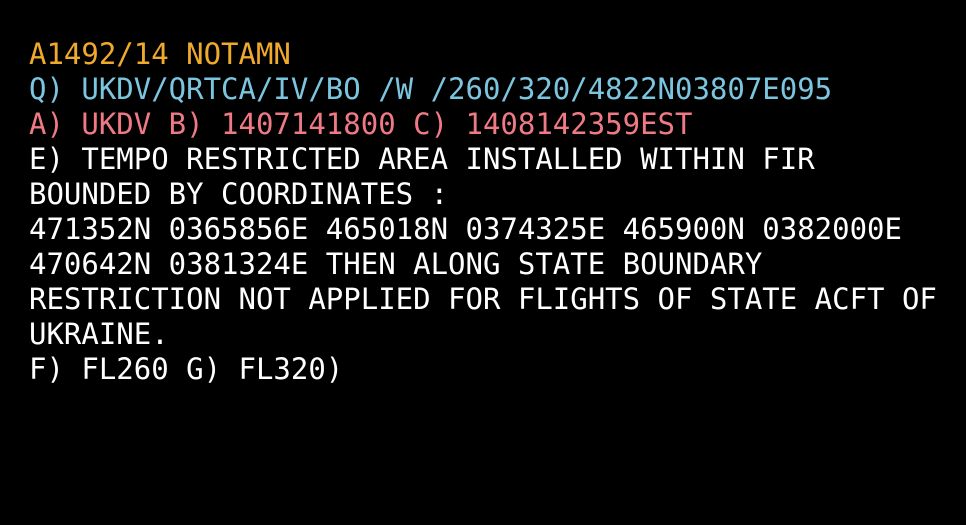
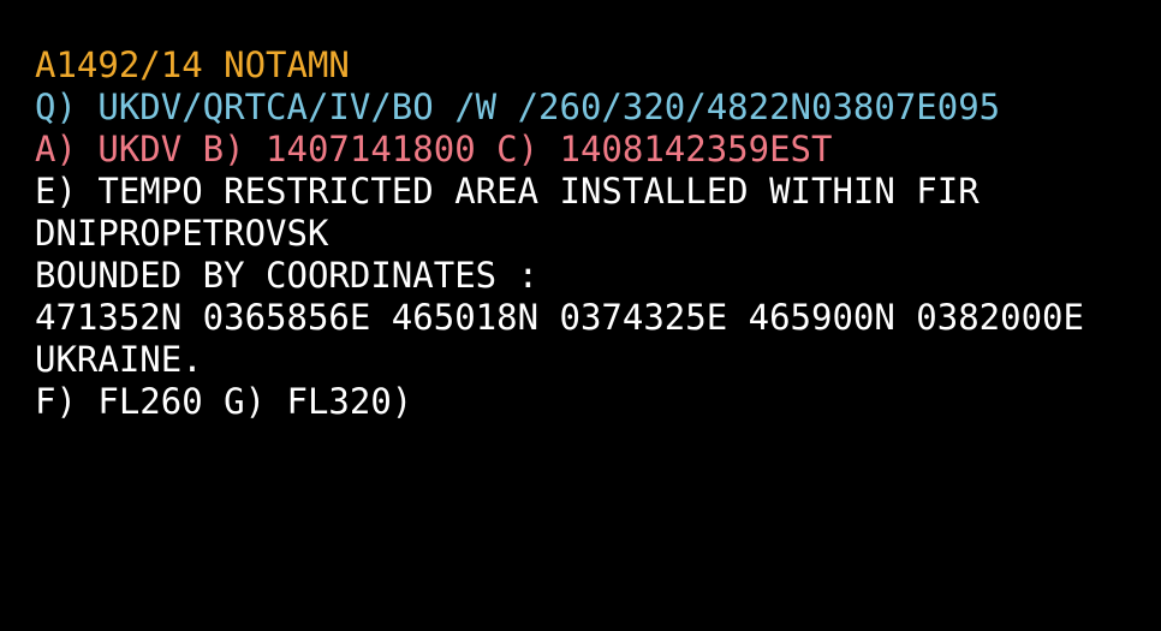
  A1492/14 NOTAMN
  Q) UKDV/QRTCA/IV/BO /W /260/320/4822N03807E095
  A) UKDV B) 1407141800 C) 1408142359EST
  E) TEMPO RESTRICTED AREA INSTALLED WITHIN FIR
+ DNIPROPETROVSK
  BOUNDED BY COORDINATES :
  471352N 0365856E 465018N 0374325E 465900N 0382000E
- 470642N 0381324E THEN ALONG STATE BOUNDARY
- RESTRICTION NOT APPLIED FOR FLIGHTS OF STATE ACFT OF
  UKRAINE.
  F) FL260 G) FL320)
